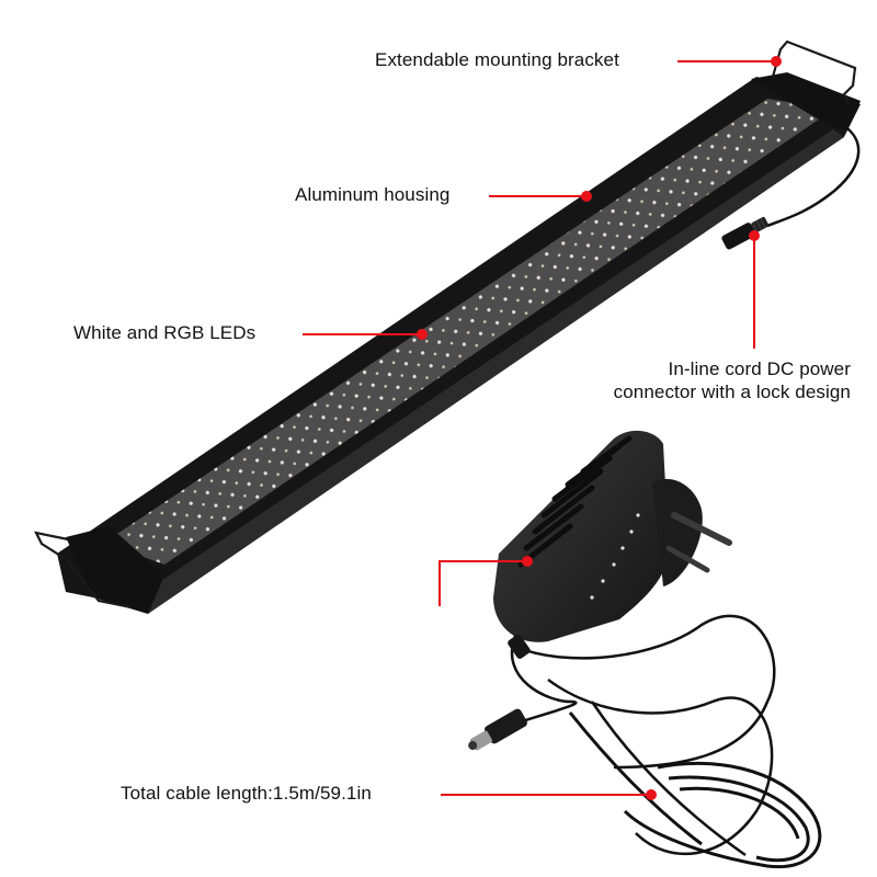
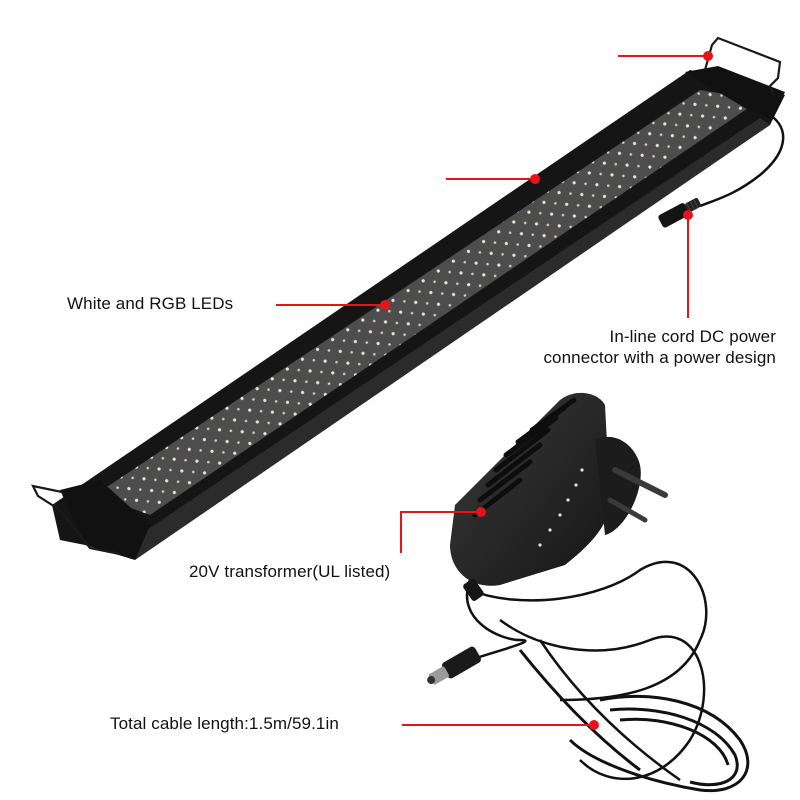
- Extendable mounting bracket
- Aluminum housing
  White and RGB LEDs
  In-line cord DC power
- connector with a lock design
+ connector with a power design
+ 20V transformer(UL listed)
  Total cable length:1.5m/59.1in
